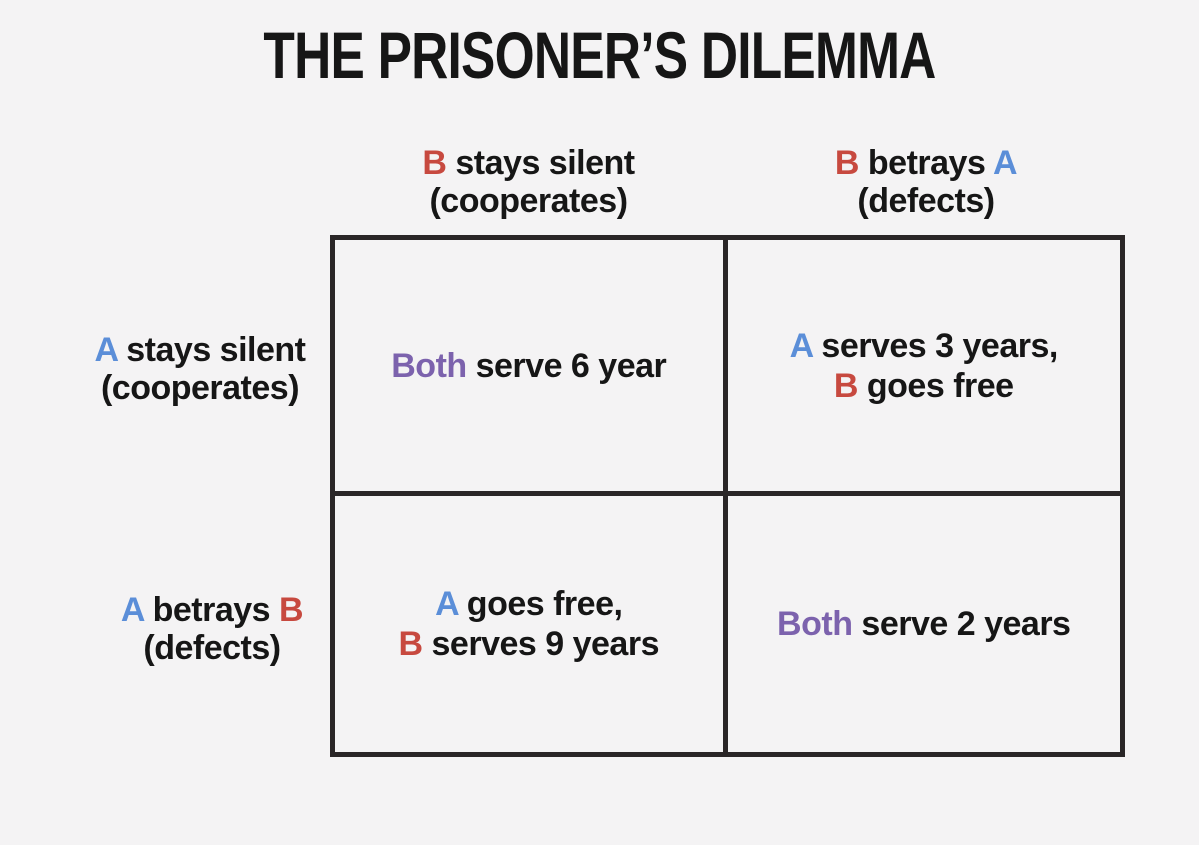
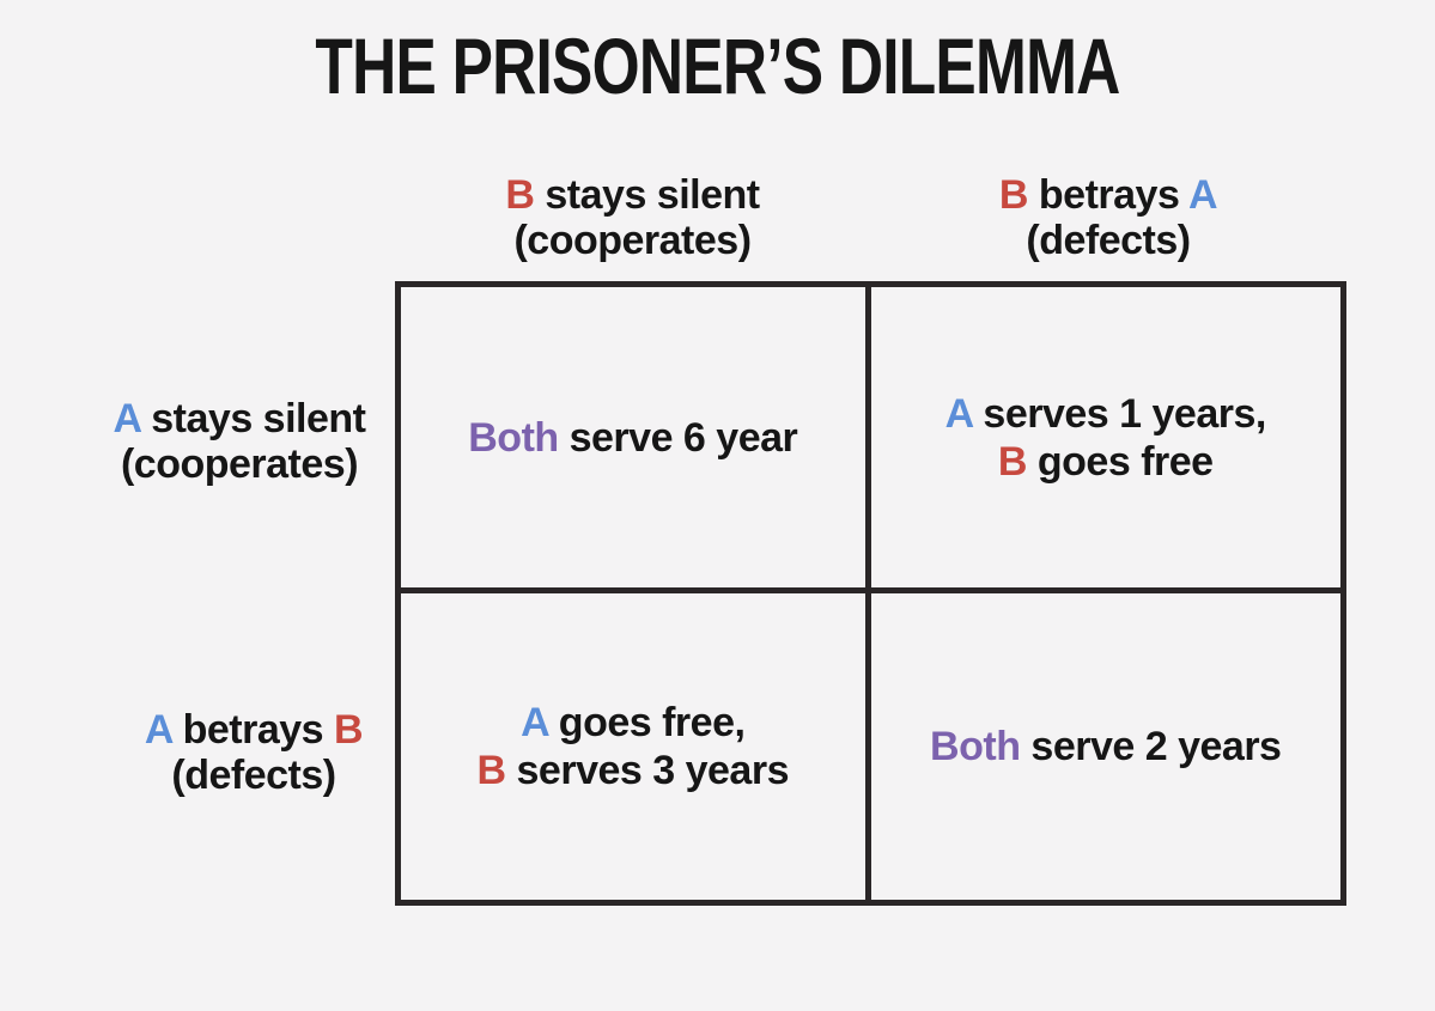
  THE PRISONER’S DILEMMA
  B stays silent
  (cooperates)
  B betrays A
  (defects)
  A stays silent
  (cooperates)
  A betrays B
  (defects)
  Both serve 6 year
- A serves 3 years,
+ A serves 1 years,
  B goes free
  A goes free,
- B serves 9 years
+ B serves 3 years
  Both serve 2 years
